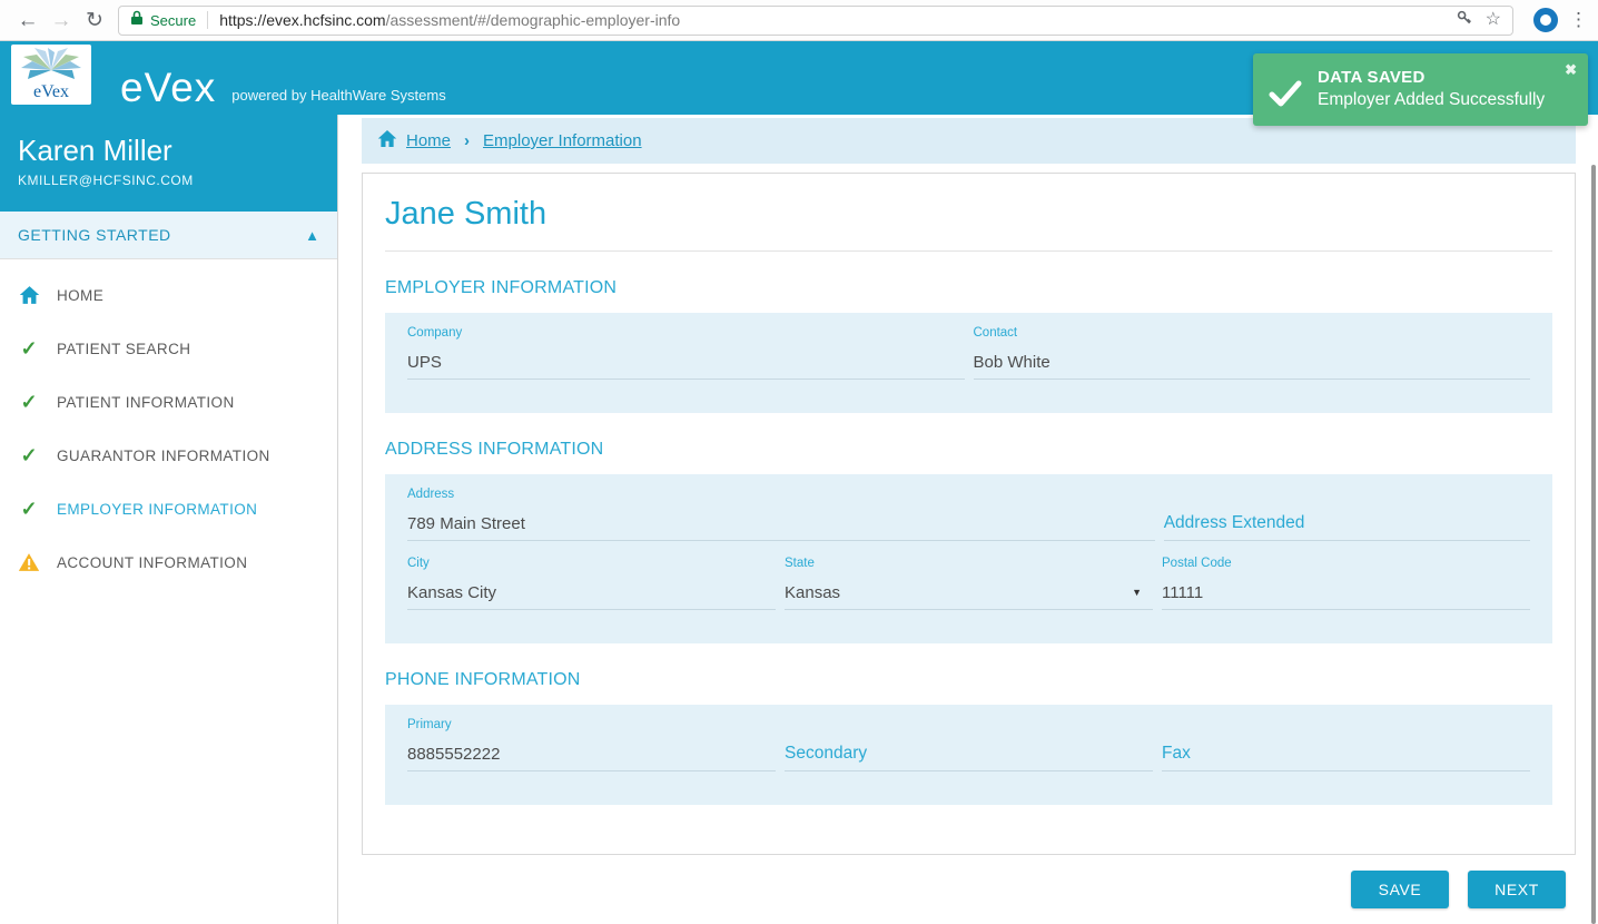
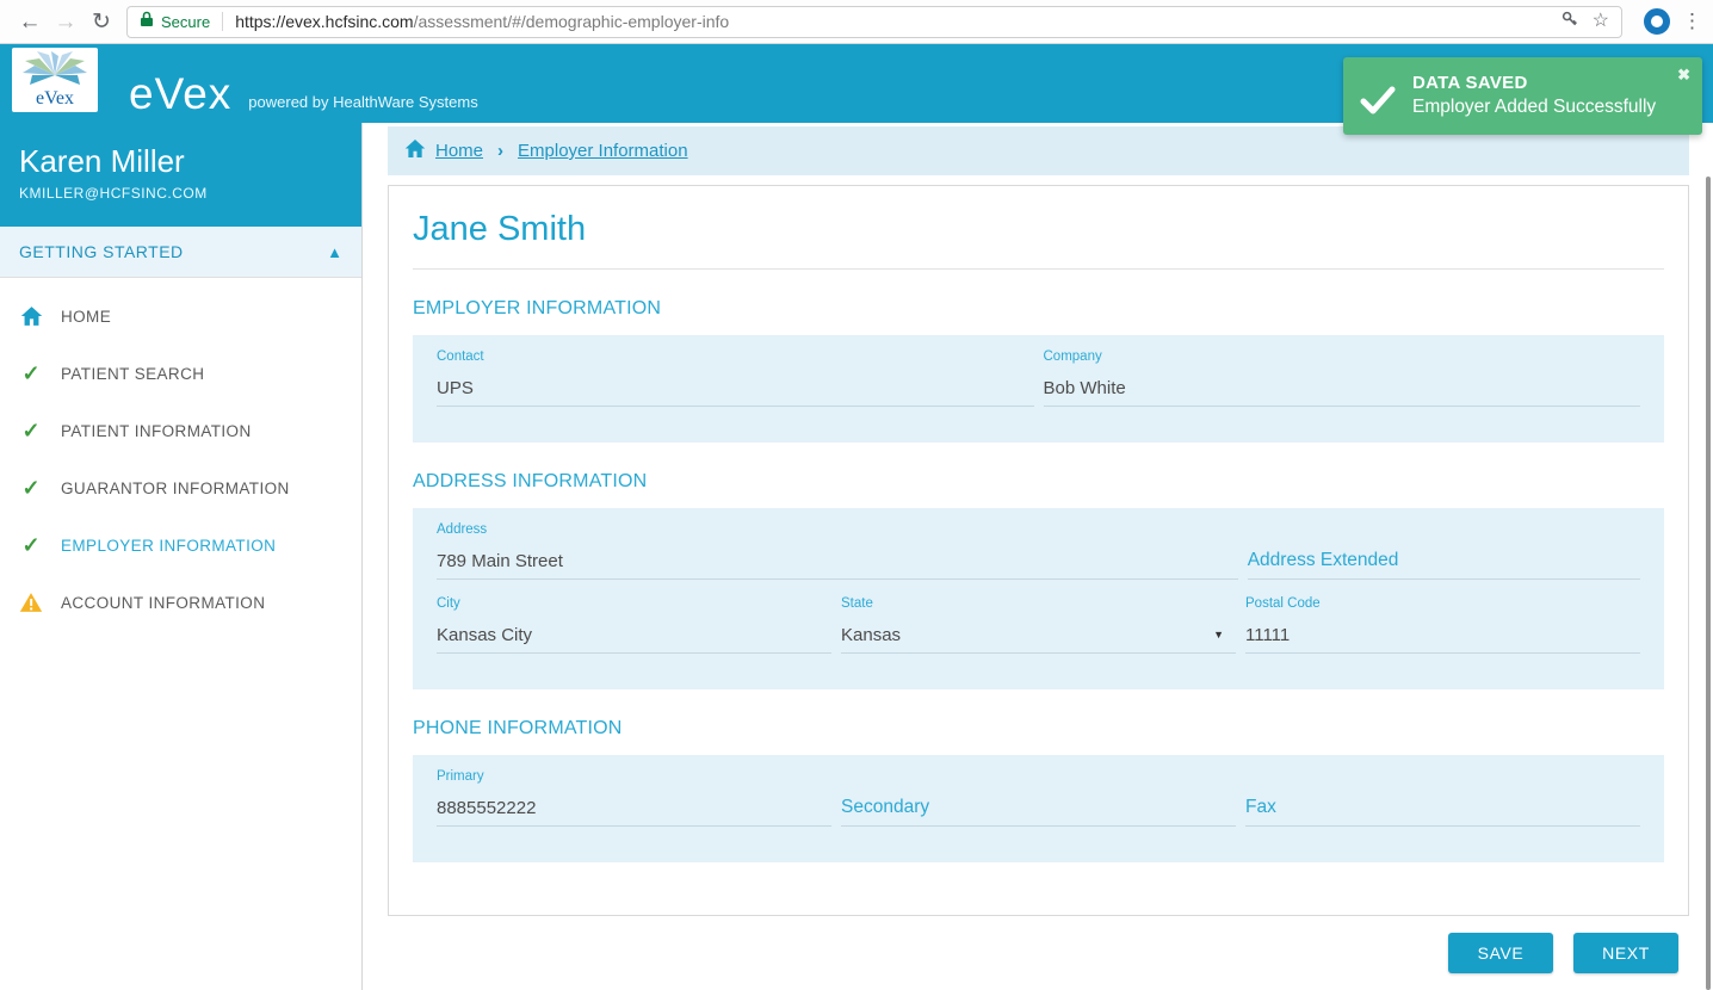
  ←
  →
  ↻
  Secure
  https://evex.hcfsinc.com/assessment/#/demographic-employer-info
  ☆
  ⋮
  eVex
  eVex
  powered by HealthWare Systems
  DATA SAVED
  Employer Added Successfully
  ✖
  Karen Miller
  KMILLER@HCFSINC.COM
  GETTING STARTED
  ▲
  HOME
  ✓
  PATIENT SEARCH
  ✓
  PATIENT INFORMATION
  ✓
  GUARANTOR INFORMATION
  ✓
  EMPLOYER INFORMATION
  ACCOUNT INFORMATION
  Home
  ›
  Employer Information
  Jane Smith
  EMPLOYER INFORMATION
- Company
+ Contact
  UPS
- Contact
+ Company
  Bob White
  ADDRESS INFORMATION
  Address
  789 Main Street
  Address Extended
  City
  Kansas City
  State
  Kansas
  ▼
  Postal Code
  11111
  PHONE INFORMATION
  Primary
  8885552222
  Secondary
  Fax
  SAVE
  NEXT
